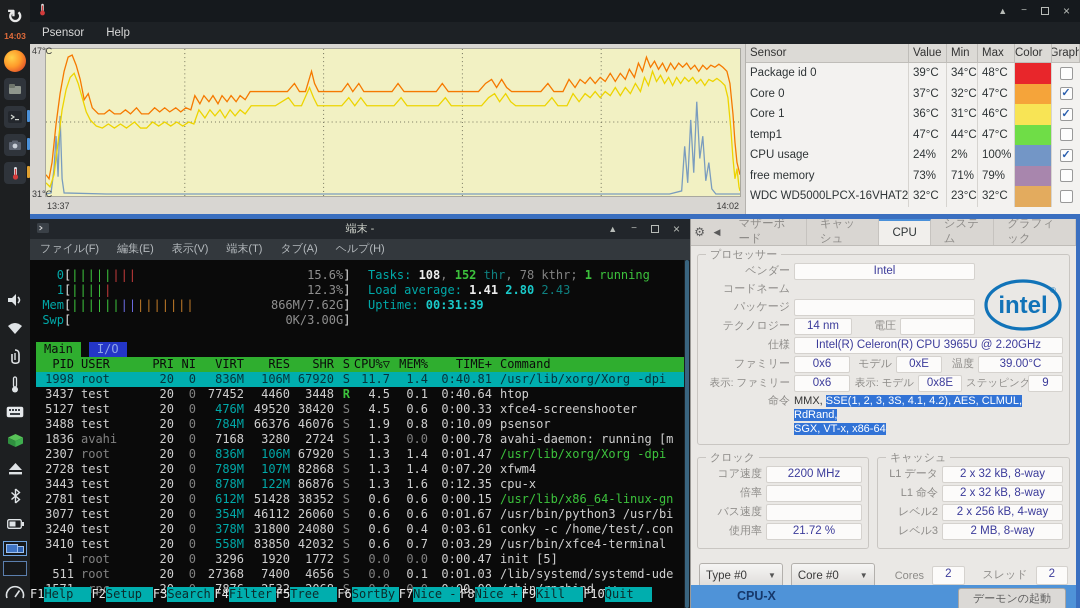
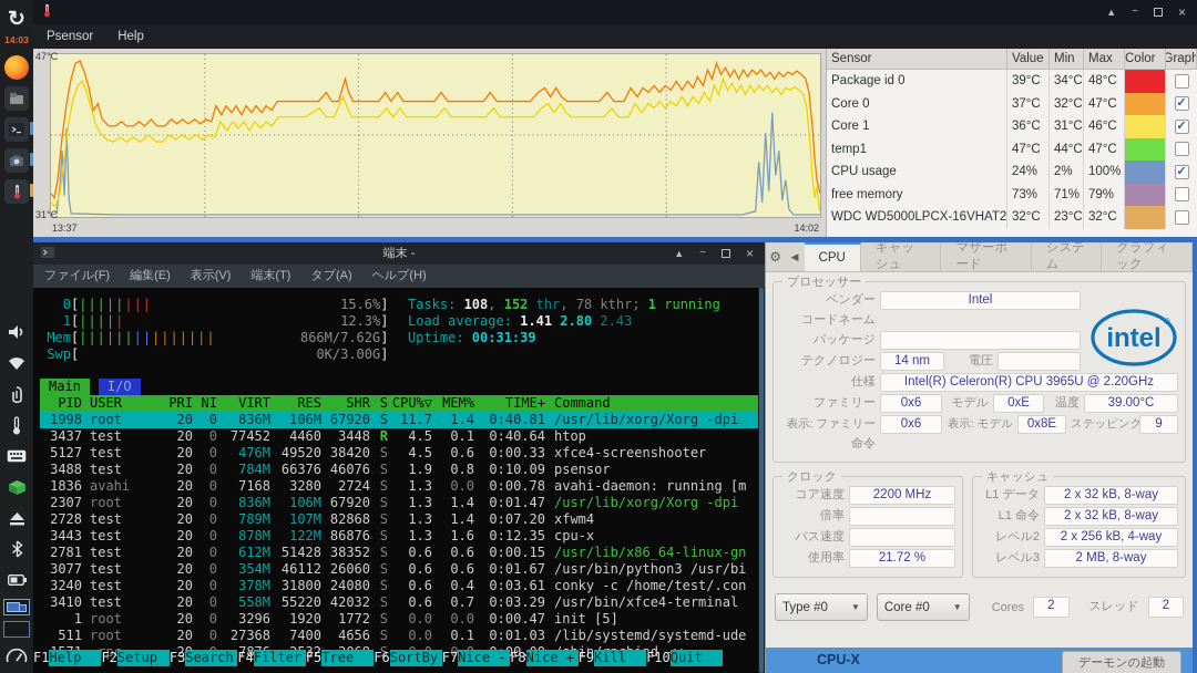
  ↻
  14:03
  ▲
  −
  ×
  Psensor
  Help
  47°C
  31°C
  13:37
  14:02
  Sensor
  Value
  Min
  Max
  Color
  Graph
  Package id 0
  39°C
  34°C
  48°C
  Core 0
  37°C
  32°C
  47°C
  ✓
  Core 1
  36°C
  31°C
  46°C
  ✓
  temp1
  47°C
  44°C
  47°C
  CPU usage
  24%
  2%
  100%
  ✓
  free memory
  73%
  71%
  79%
  WDC WD5000LPCX-16VHAT2
  32°C
  23°C
  32°C
  端末 -
  ▲
  −
  ×
  ファイル(F)
  編集(E)
  表示(V)
  端末(T)
  タブ(A)
  ヘルプ(H)
  0
  [
  ||||||||
  15.6%
  ]
  Tasks: 108, 152 thr, 78 kthr; 1 running
  1
  [
  |||||
  12.3%
  ]
  Load average: 1.41 2.80 2.43
  Mem
  [
  |||||||||||||||
  866M/7.62G
  ]
  Uptime: 00:31:39
  Swp
  [
  0K/3.00G
  ]
  Main
  I/O
  PID
  USER
  PRI
  NI
  VIRT
  RES
  SHR
  S
  CPU%▽
  MEM%
  TIME+
  Command
  1998
  root
  20
  0
  836M
  106M
  67920
  S
  11.7
  1.4
  0:40.81
  /usr/lib/xorg/Xorg -dpi
  3437
  test
  20
  0
  77452
  4460
  3448
  R
  4.5
  0.1
  0:40.64
  htop
  5127
  test
  20
  0
  476M
  49520
  38420
  S
  4.5
  0.6
  0:00.33
  xfce4-screenshooter
  3488
  test
  20
  0
  784M
  66376
  46076
  S
  1.9
  0.8
  0:10.09
  psensor
  1836
  avahi
  20
  0
  7168
  3280
  2724
  S
  1.3
  0.0
  0:00.78
  avahi-daemon: running [m
  2307
  root
  20
  0
  836M
  106M
  67920
  S
  1.3
  1.4
  0:01.47
  /usr/lib/xorg/Xorg -dpi
  2728
  test
  20
  0
  789M
  107M
  82868
  S
  1.3
  1.4
  0:07.20
  xfwm4
  3443
  test
  20
  0
  878M
  122M
  86876
  S
  1.3
  1.6
  0:12.35
  cpu-x
  2781
  test
  20
  0
  612M
  51428
  38352
  S
  0.6
  0.6
  0:00.15
  /usr/lib/x86_64-linux-gn
  3077
  test
  20
  0
  354M
  46112
  26060
  S
  0.6
  0.6
  0:01.67
  /usr/bin/python3 /usr/bi
  3240
  test
  20
  0
  378M
  31800
  24080
  S
  0.6
  0.4
  0:03.61
  conky -c /home/test/.con
  3410
  test
  20
  0
  558M
- 83850
+ 55220
  42032
  S
  0.6
  0.7
  0:03.29
  /usr/bin/xfce4-terminal
  1
  root
  20
  0
  3296
  1920
  1772
  S
  0.0
  0.0
  0:00.47
  init [5]
  511
  root
  20
  0
  27368
  7400
  4656
  S
  0.0
  0.1
  0:01.03
  /lib/systemd/systemd-ude
  S
  F1
  Help
  F2
  Setup
  F3
  Search
  F4
  Filter
  F5
  Tree
  F6
  SortBy
  F7
  Nice -
  F8
  Nice +
  F9
  Kill
  F10
  Quit
  ⚙
  ◀
- マザーボード
+ CPU
  キャッシュ
- CPU
+ マザーボード
  システム
  グラフィック
  プロセッサー
  intel
  ®
  ベンダー
  Intel
  コードネーム
  パッケージ
  テクノロジー
  14 nm
  電圧
  仕様
  Intel(R) Celeron(R) CPU 3965U @ 2.20GHz
  ファミリー
  0x6
  モデル
  0xE
  温度
  39.00°C
  表示: ファミリー
  0x6
  表示: モデル
  0x8E
  ステッピング
  9
  命令
- MMX, SSE(1, 2, 3, 3S, 4.1, 4.2), AES, CLMUL, RdRand,
- SGX, VT-x, x86-64
  クロック
  コア速度
  2200 MHz
  倍率
  バス速度
  使用率
  21.72 %
  キャッシュ
  L1 データ
  2 x 32 kB, 8-way
  L1 命令
  2 x 32 kB, 8-way
  レベル2
  2 x 256 kB, 4-way
  レベル3
  2 MB, 8-way
  Type #0
  ▼
  Core #0
  ▼
  Cores
  2
  スレッド
  2
  CPU-X
  デーモンの起動
